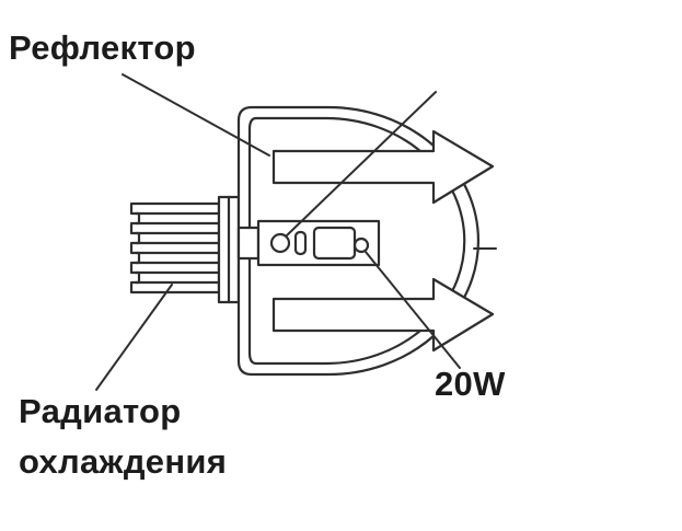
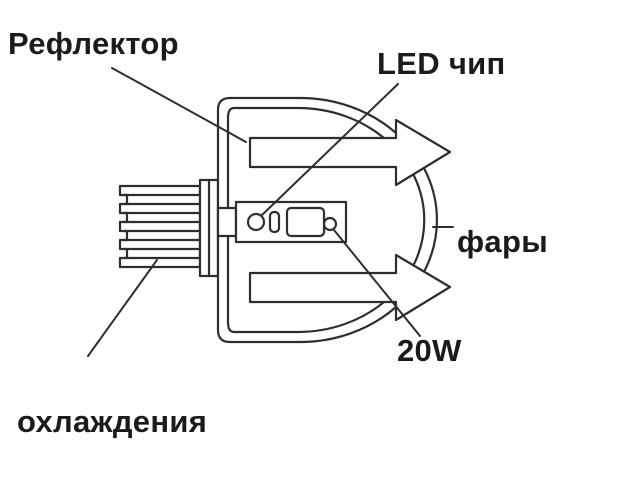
  Рефлектор
+ LED чип
+ фары
  20W
- Радиатор
  охлаждения
